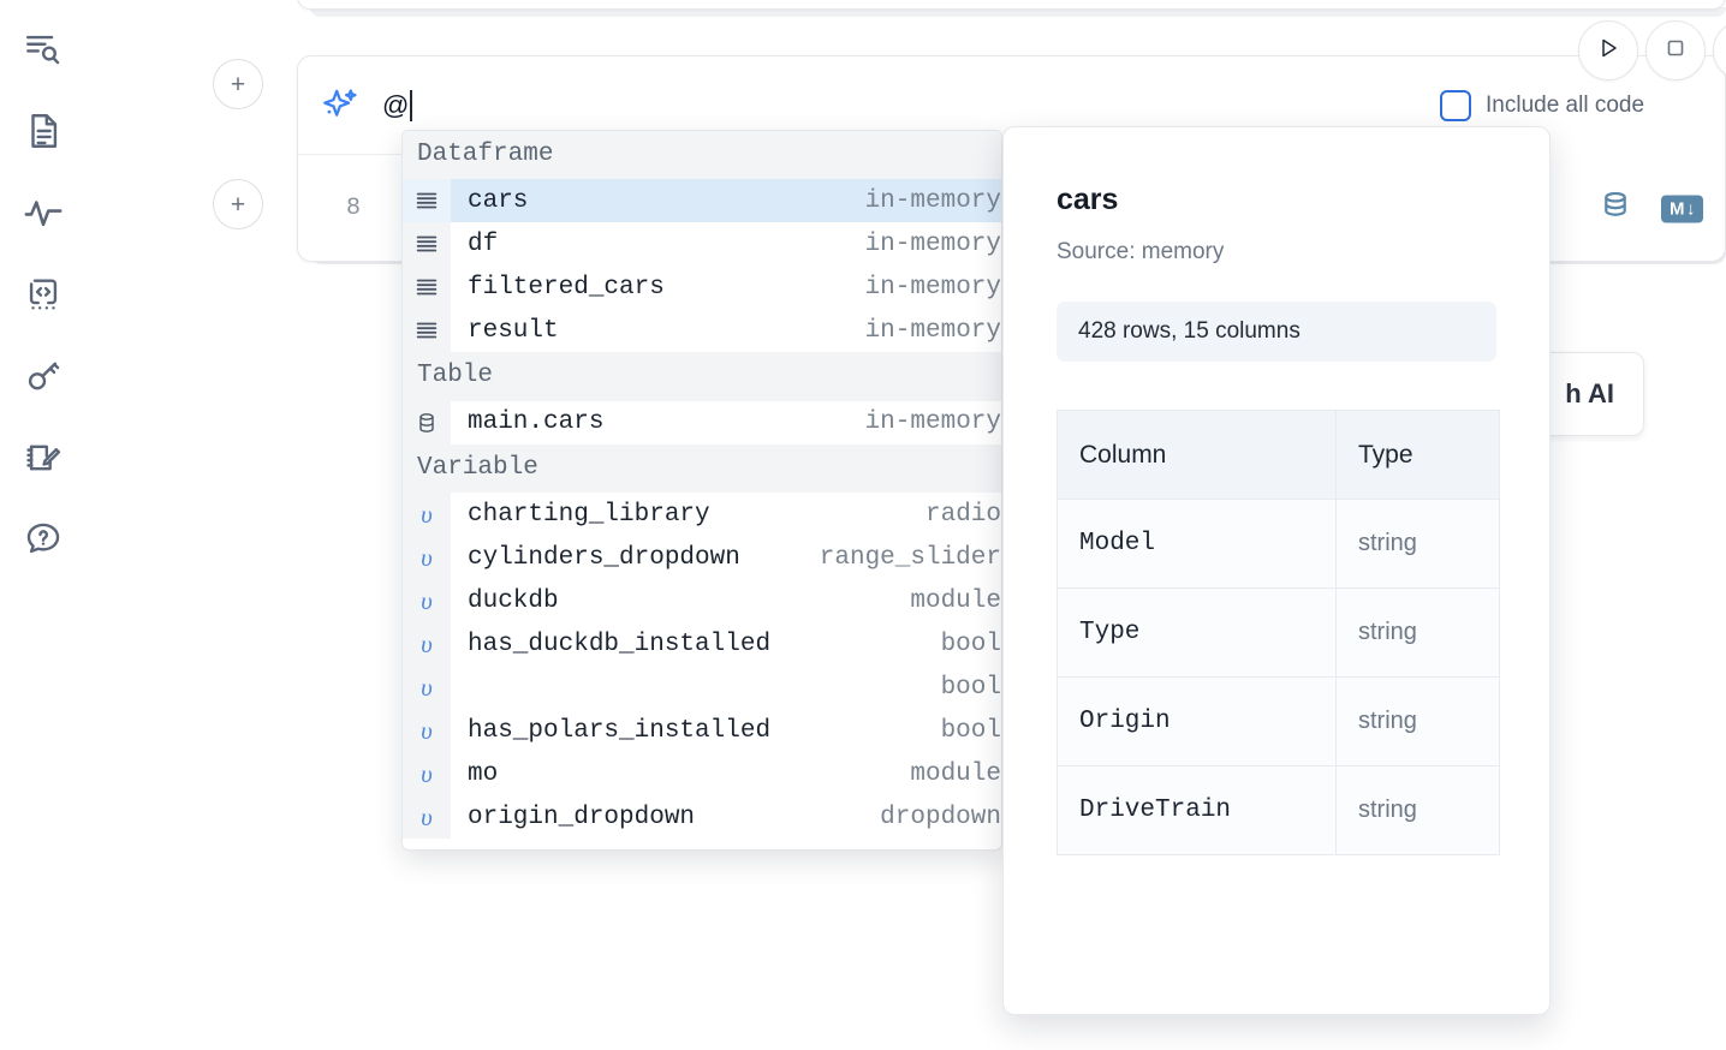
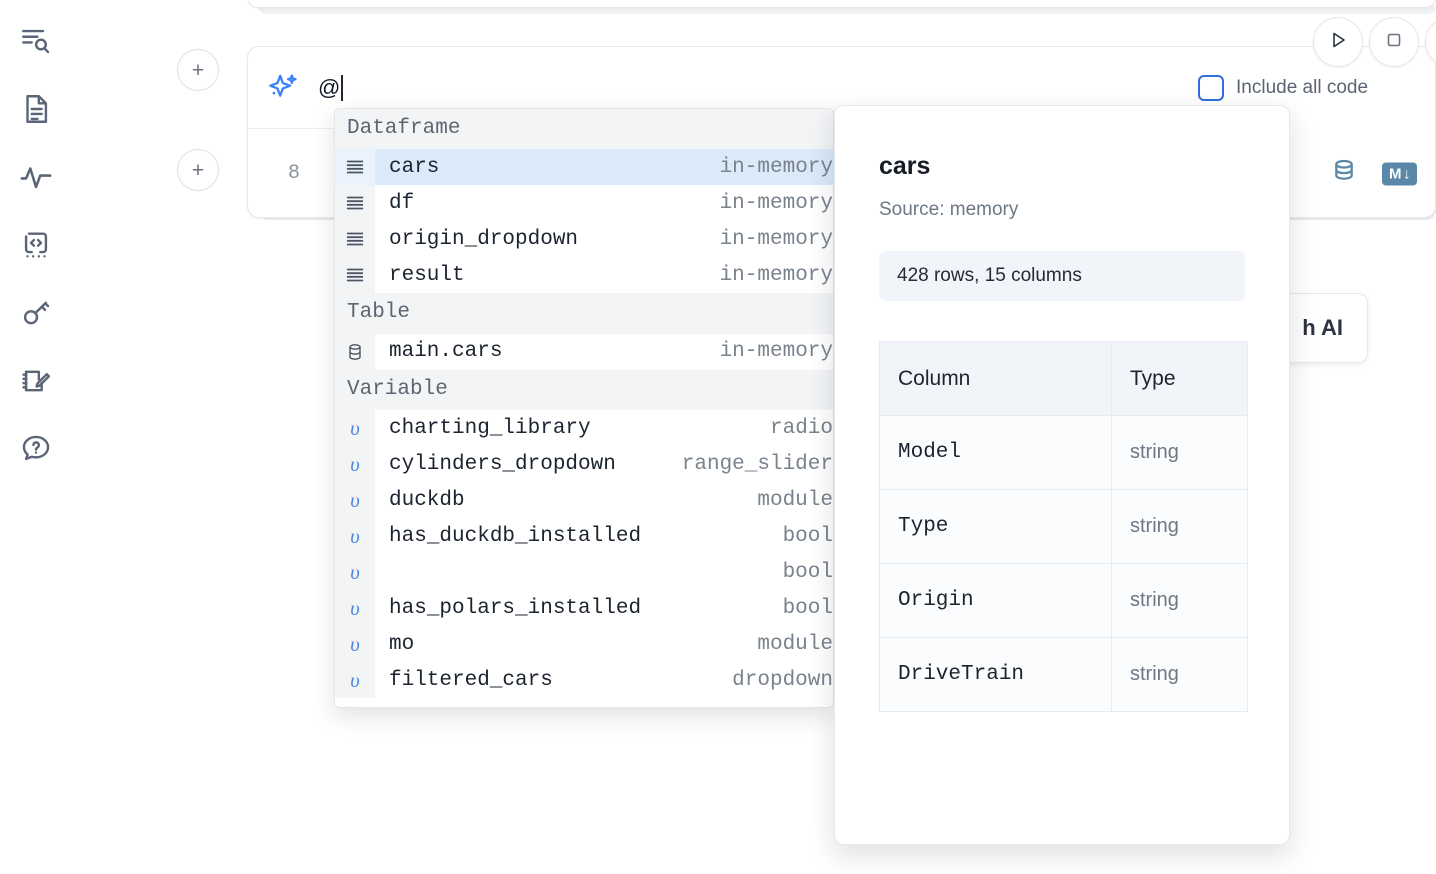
  +
  +
  @
  Include all code
  8
  M
  ↓
  h AI
  Dataframe
  cars
  in-memory
  df
  in-memory
- filtered_cars
+ origin_dropdown
  in-memory
  result
  in-memory
  Table
  main.cars
  in-memory
  Variable
  υ
  charting_library
  radio
  υ
  cylinders_dropdown
  range_slider
  υ
  duckdb
  module
  υ
  has_duckdb_installed
  bool
  υ
  bool
  υ
  has_polars_installed
  bool
  υ
  mo
  module
  υ
- origin_dropdown
+ filtered_cars
  dropdown
  cars
  Source: memory
  428 rows, 15 columns
  Column	Type
  Model	string
  Type	string
  Origin	string
  DriveTrain	string
